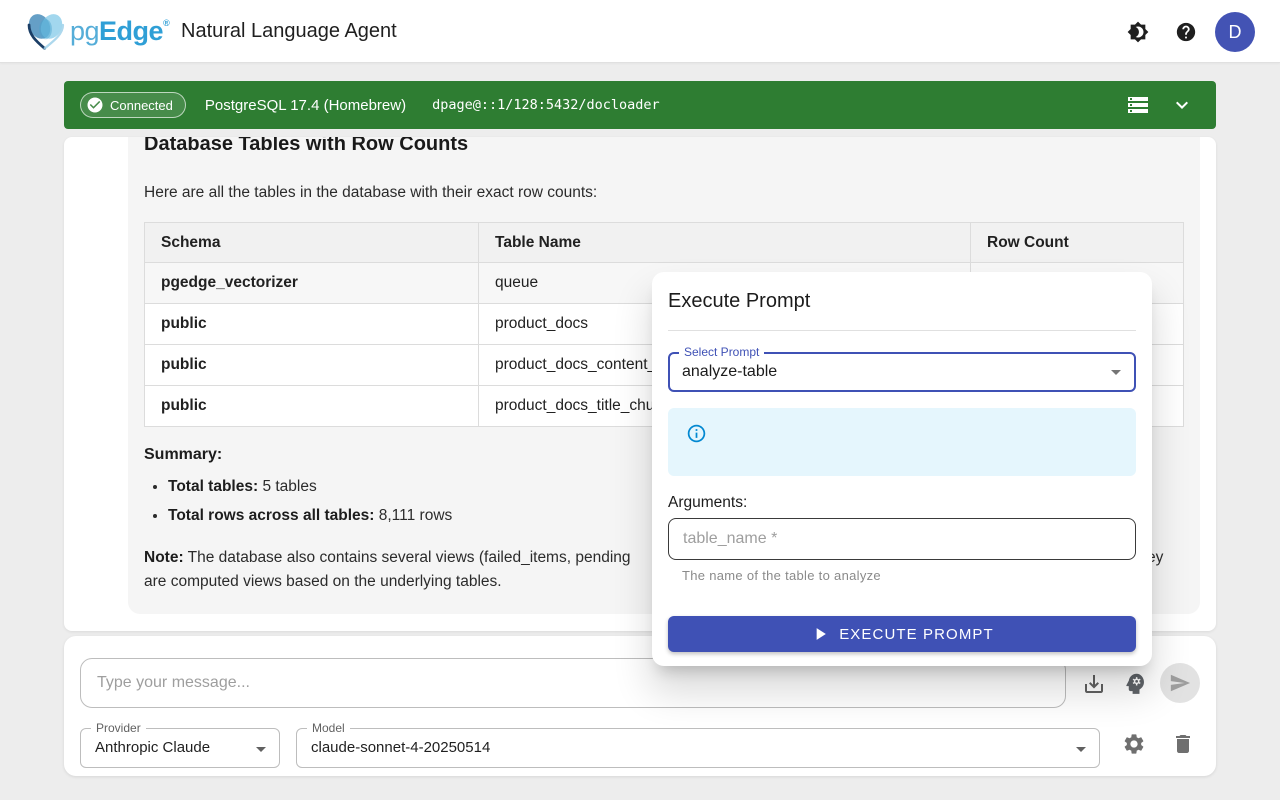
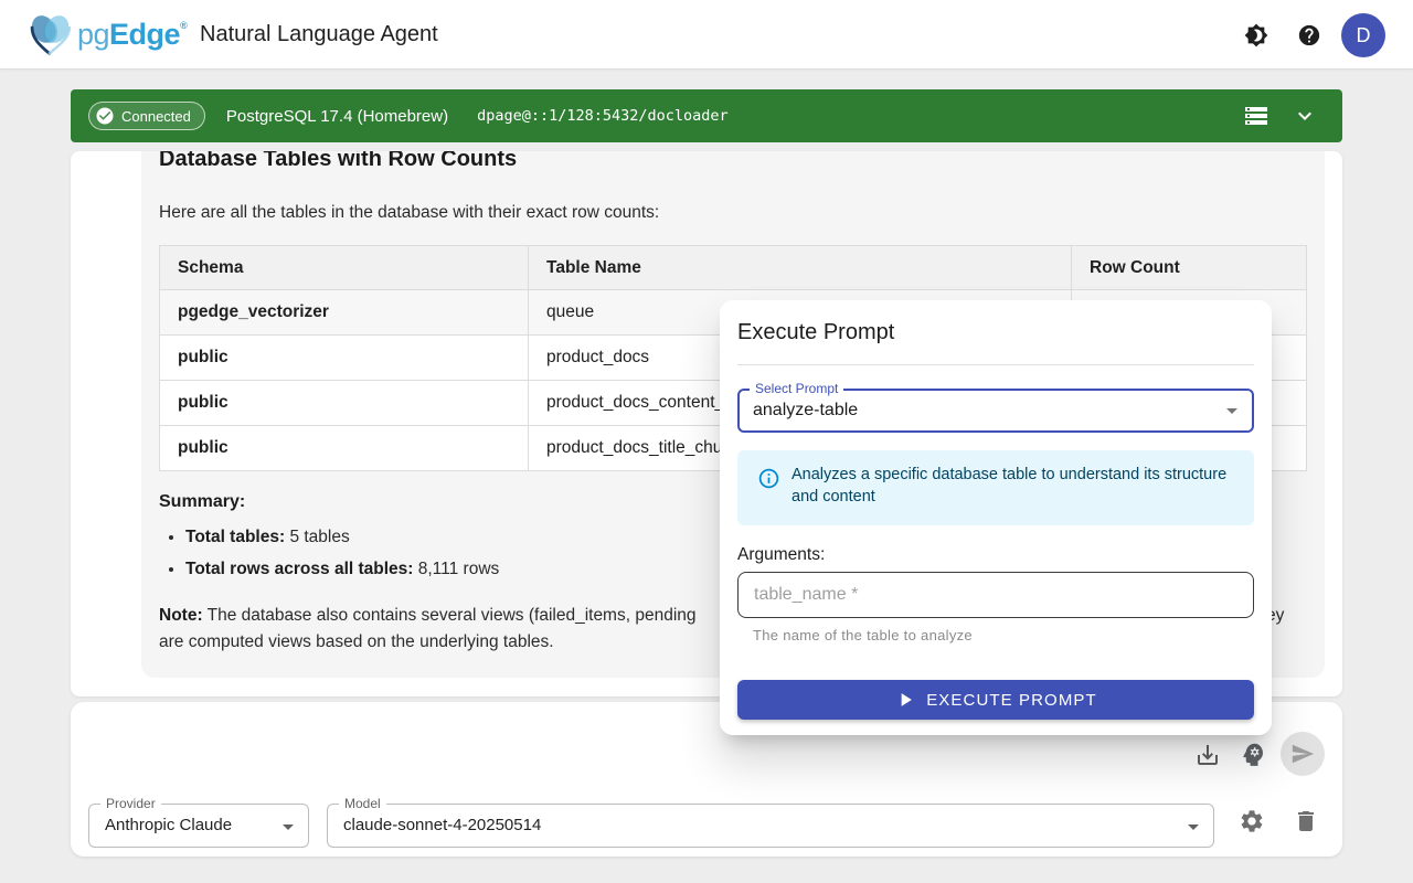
  pgEdge®
  Natural Language Agent
  D
  Connected
  PostgreSQL 17.4 (Homebrew)
  dpage@::1/128:5432/docloader
  Database Tables with Row Counts
  Here are all the tables in the database with their exact row counts:
  Schema	Table Name	Row Count
  pgedge_vectorizer	queue
  public	product_docs
  public	product_docs_content
  public	product_docs_title_chu
  Summary:
  Total tables: 5 tables
  Total rows across all tables: 8,111 rows
  Note: The database also contains several views (failed_items, pending
  are computed views based on the underlying tables.
- Type your message...
  Provider
  Anthropic Claude
  Model
  claude-sonnet-4-20250514
  Execute Prompt
  Select Prompt
  analyze-table
+ Analyzes a specific database table to understand its structure and content
  Arguments:
  table_name *
  The name of the table to analyze
  EXECUTE PROMPT
